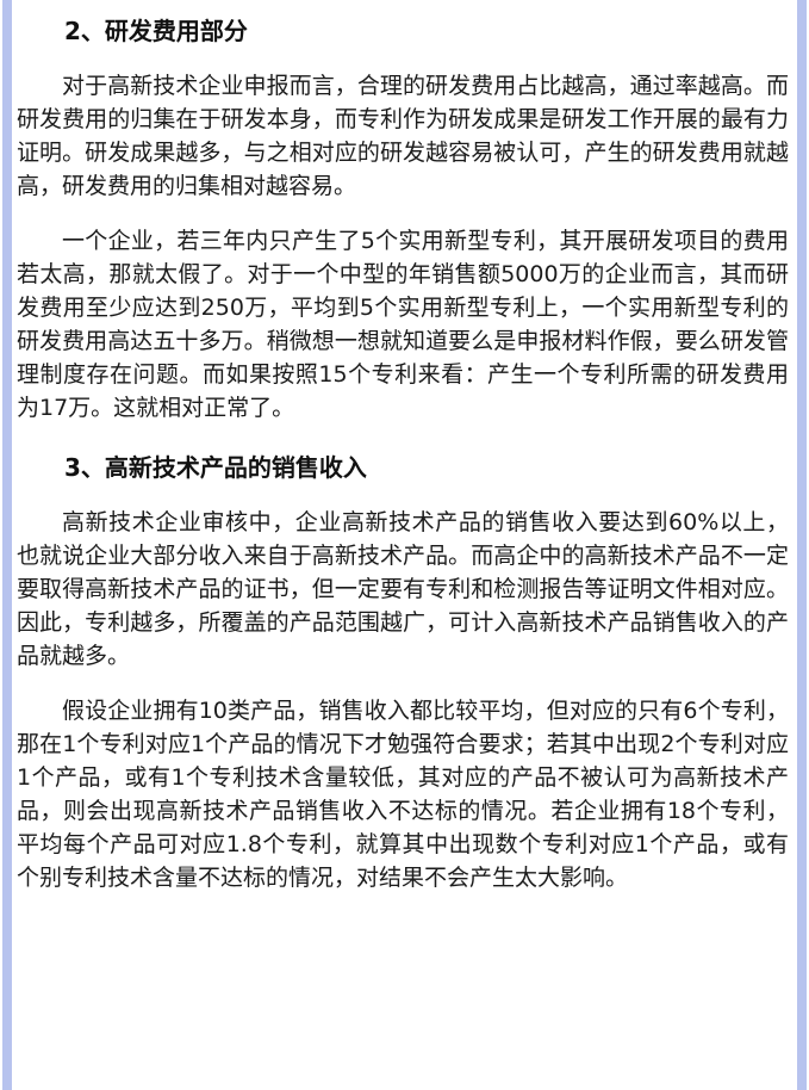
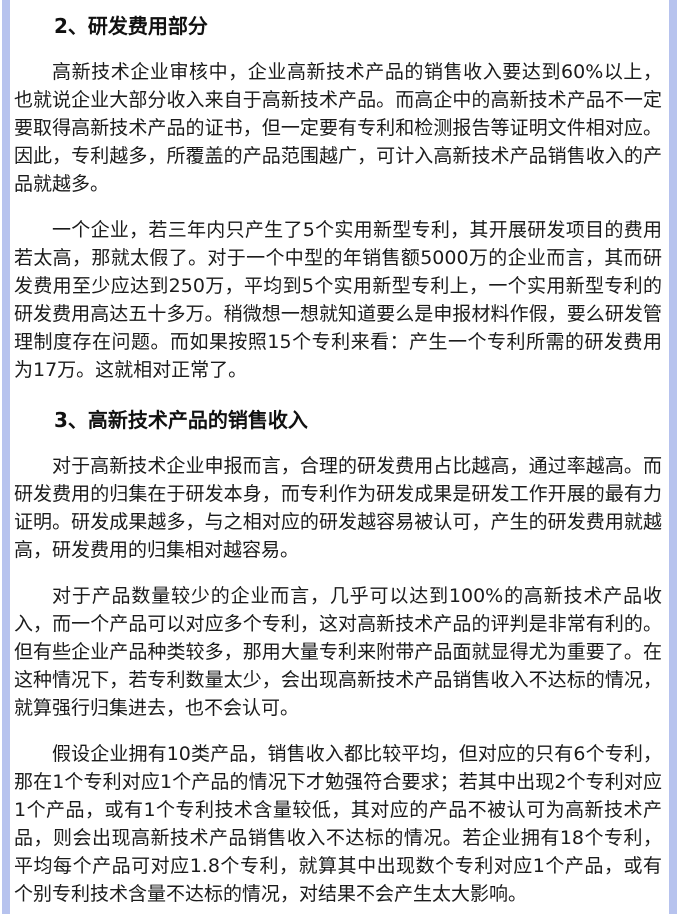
  2、研发费用部分
- 对于高新技术企业申报而言，合理的研发费用占比越高，通过率越高。而研发费用的归集在于研发本身，而专利作为研发成果是研发工作开展的最有力证明。研发成果越多，与之相对应的研发越容易被认可，产生的研发费用就越高，研发费用的归集相对越容易。
+ 高新技术企业审核中，企业高新技术产品的销售收入要达到60%以上，也就说企业大部分收入来自于高新技术产品。而高企中的高新技术产品不一定要取得高新技术产品的证书，但一定要有专利和检测报告等证明文件相对应。因此，专利越多，所覆盖的产品范围越广，可计入高新技术产品销售收入的产品就越多。
  一个企业，若三年内只产生了5个实用新型专利，其开展研发项目的费用若太高，那就太假了。对于一个中型的年销售额5000万的企业而言，其而研发费用至少应达到250万，平均到5个实用新型专利上，一个实用新型专利的研发费用高达五十多万。稍微想一想就知道要么是申报材料作假，要么研发管理制度存在问题。而如果按照15个专利来看：产生一个专利所需的研发费用为17万。这就相对正常了。
  3、高新技术产品的销售收入
- 高新技术企业审核中，企业高新技术产品的销售收入要达到60%以上，也就说企业大部分收入来自于高新技术产品。而高企中的高新技术产品不一定要取得高新技术产品的证书，但一定要有专利和检测报告等证明文件相对应。因此，专利越多，所覆盖的产品范围越广，可计入高新技术产品销售收入的产品就越多。
+ 对于高新技术企业申报而言，合理的研发费用占比越高，通过率越高。而研发费用的归集在于研发本身，而专利作为研发成果是研发工作开展的最有力证明。研发成果越多，与之相对应的研发越容易被认可，产生的研发费用就越高，研发费用的归集相对越容易。
+ 对于产品数量较少的企业而言，几乎可以达到100%的高新技术产品收入，而一个产品可以对应多个专利，这对高新技术产品的评判是非常有利的。但有些企业产品种类较多，那用大量专利来附带产品面就显得尤为重要了。在这种情况下，若专利数量太少，会出现高新技术产品销售收入不达标的情况，就算强行归集进去，也不会认可。
  假设企业拥有10类产品，销售收入都比较平均，但对应的只有6个专利，那在1个专利对应1个产品的情况下才勉强符合要求；若其中出现2个专利对应1个产品，或有1个专利技术含量较低，其对应的产品不被认可为高新技术产品，则会出现高新技术产品销售收入不达标的情况。若企业拥有18个专利，平均每个产品可对应1.8个专利，就算其中出现数个专利对应1个产品，或有个别专利技术含量不达标的情况，对结果不会产生太大影响。
